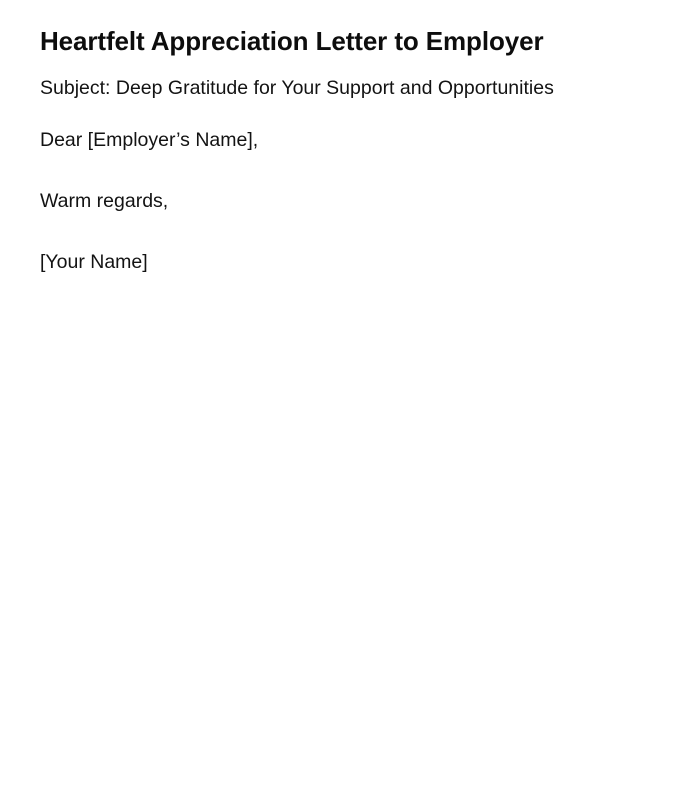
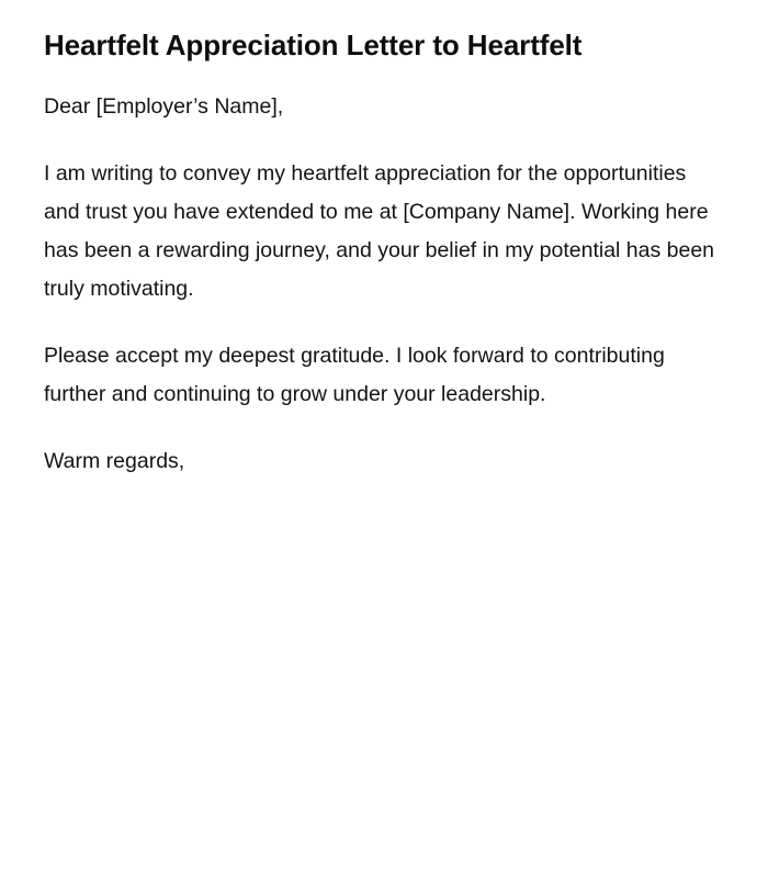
- Heartfelt Appreciation Letter to Employer
+ Heartfelt Appreciation Letter to Heartfelt
- Subject: Deep Gratitude for Your Support and Opportunities
  Dear [Employer’s Name],
+ I am writing to convey my heartfelt appreciation for the opportunities and trust you have extended to me at [Company Name]. Working here has been a rewarding journey, and your belief in my potential has been truly motivating.
+ Please accept my deepest gratitude. I look forward to contributing further and continuing to grow under your leadership.
  Warm regards,
- [Your Name]
